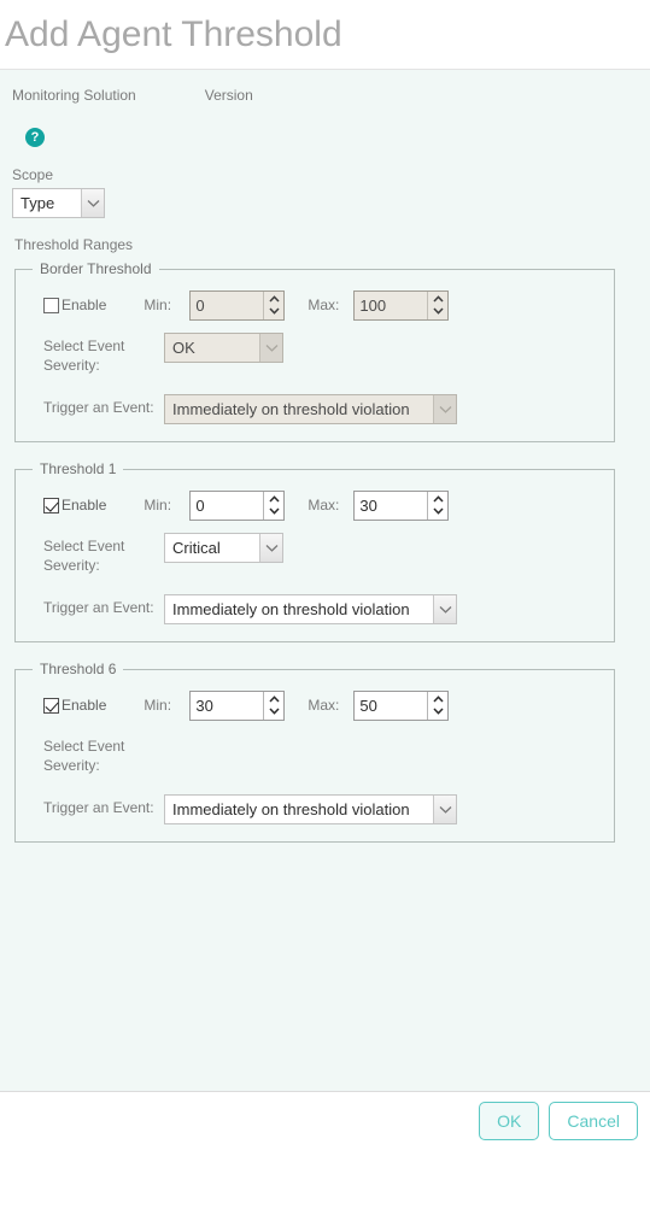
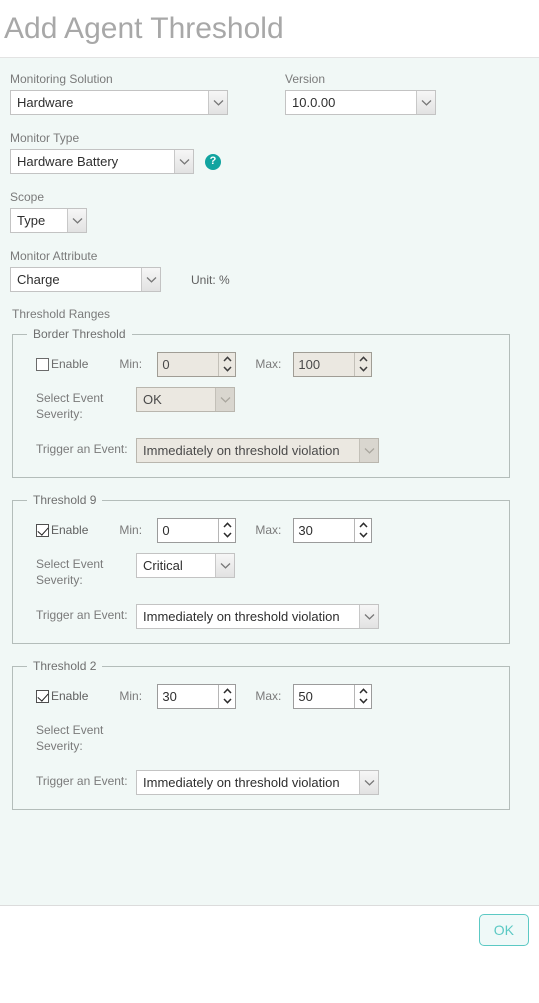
  Add Agent Threshold
  Monitoring Solution
+ Hardware
  Version
+ 10.0.00
+ Monitor Type
+ Hardware Battery
  ?
  Scope
  Type
+ Monitor Attribute
+ Charge
+ Unit: %
  Threshold Ranges
  Border Threshold
  Enable
  Min:
  0
  Max:
  100
  Select Event Severity:
  OK
  Trigger an Event:
  Immediately on threshold violation
- Threshold 1
+ Threshold 9
  Enable
  Min:
  0
  Max:
  30
  Select Event Severity:
  Critical
  Trigger an Event:
  Immediately on threshold violation
- Threshold 6
+ Threshold 2
  Enable
  Min:
  30
  Max:
  50
  Select Event Severity:
  Trigger an Event:
  Immediately on threshold violation
  OK
- Cancel
